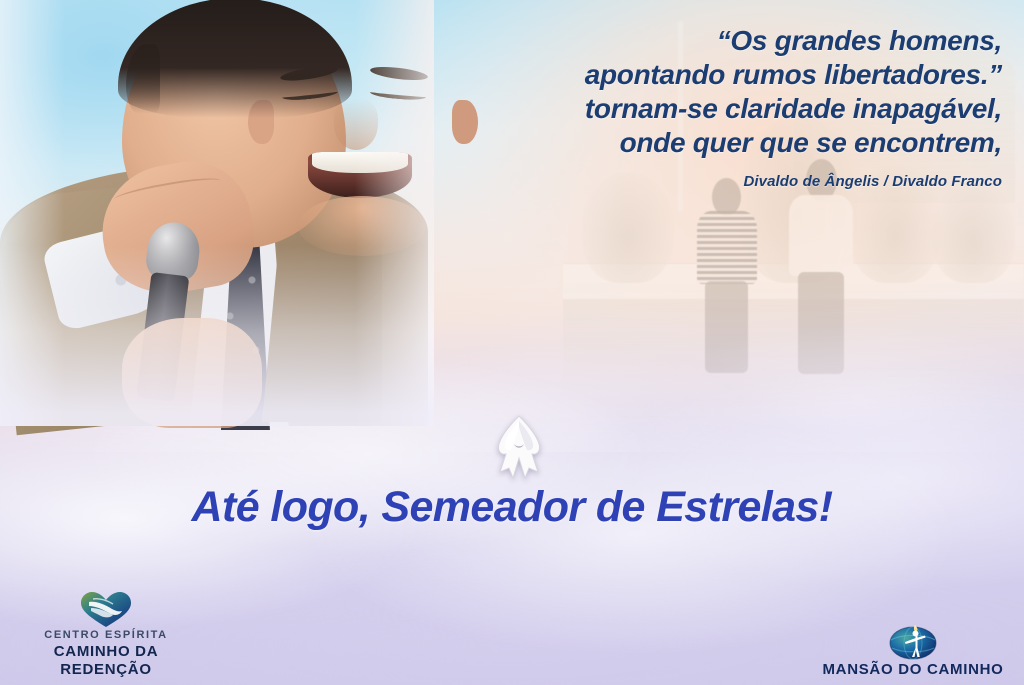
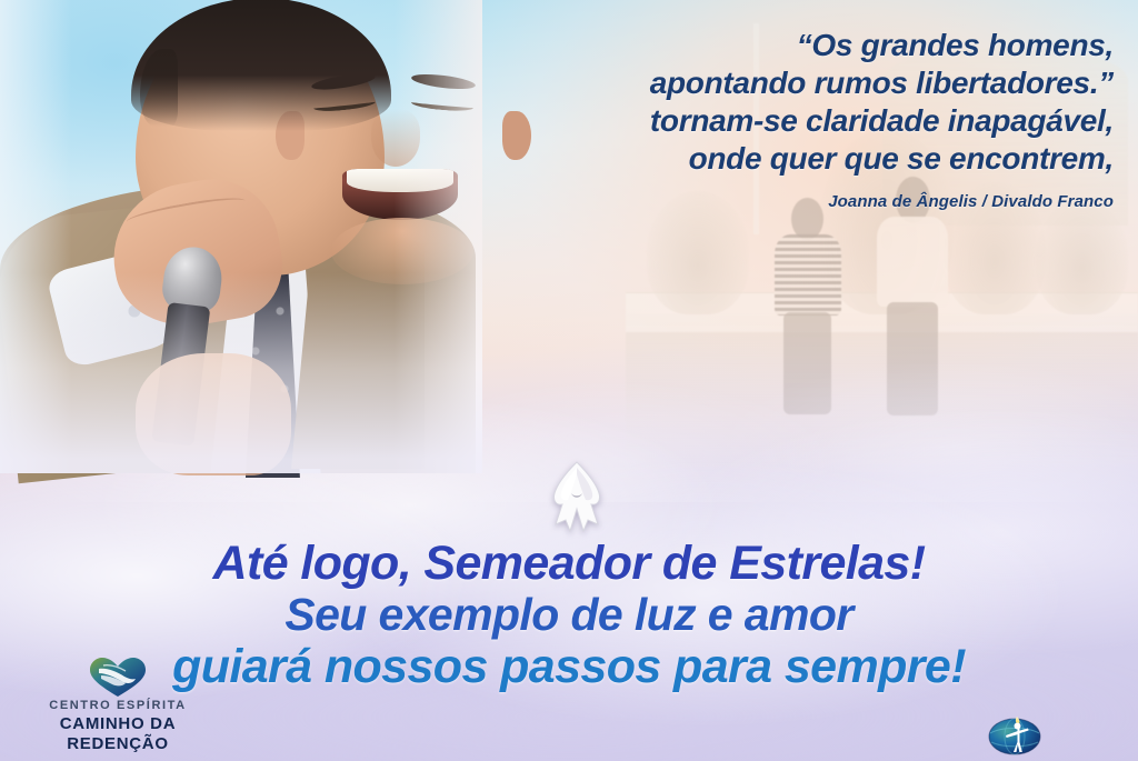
  “Os grandes homens,
  apontando rumos libertadores.”
  tornam-se claridade inapagável,
  onde quer que se encontrem,
- Divaldo de Ângelis / Divaldo Franco
+ Joanna de Ângelis / Divaldo Franco
  Até logo, Semeador de Estrelas!
+ Seu exemplo de luz e amor
+ guiará nossos passos para sempre!
  CENTRO ESPÍRITA
  CAMINHO DA REDENÇÃO
- MANSÃO DO CAMINHO
